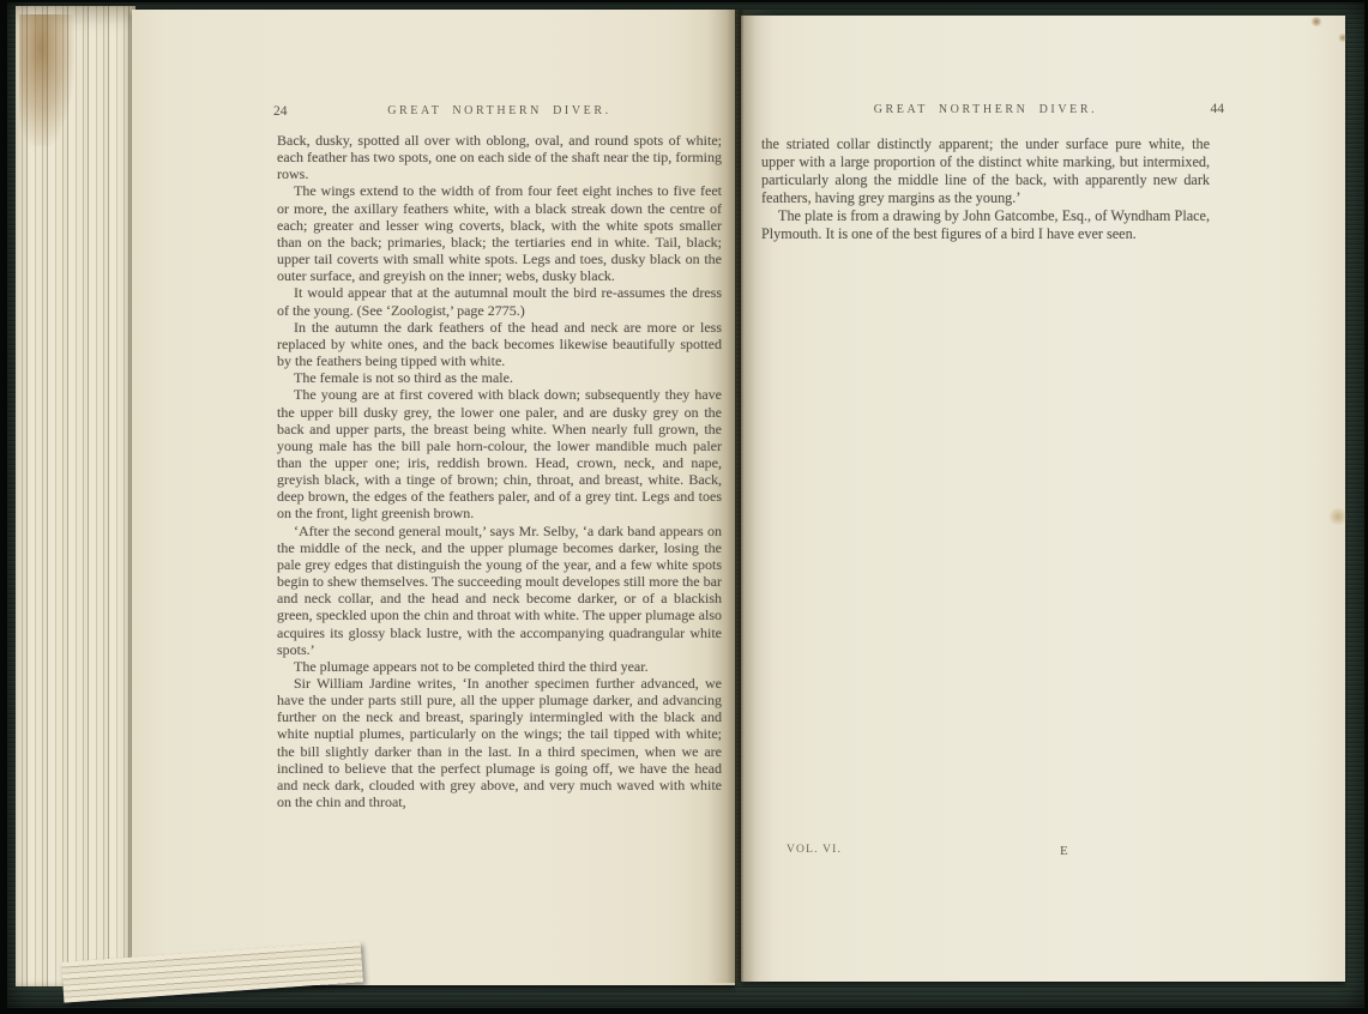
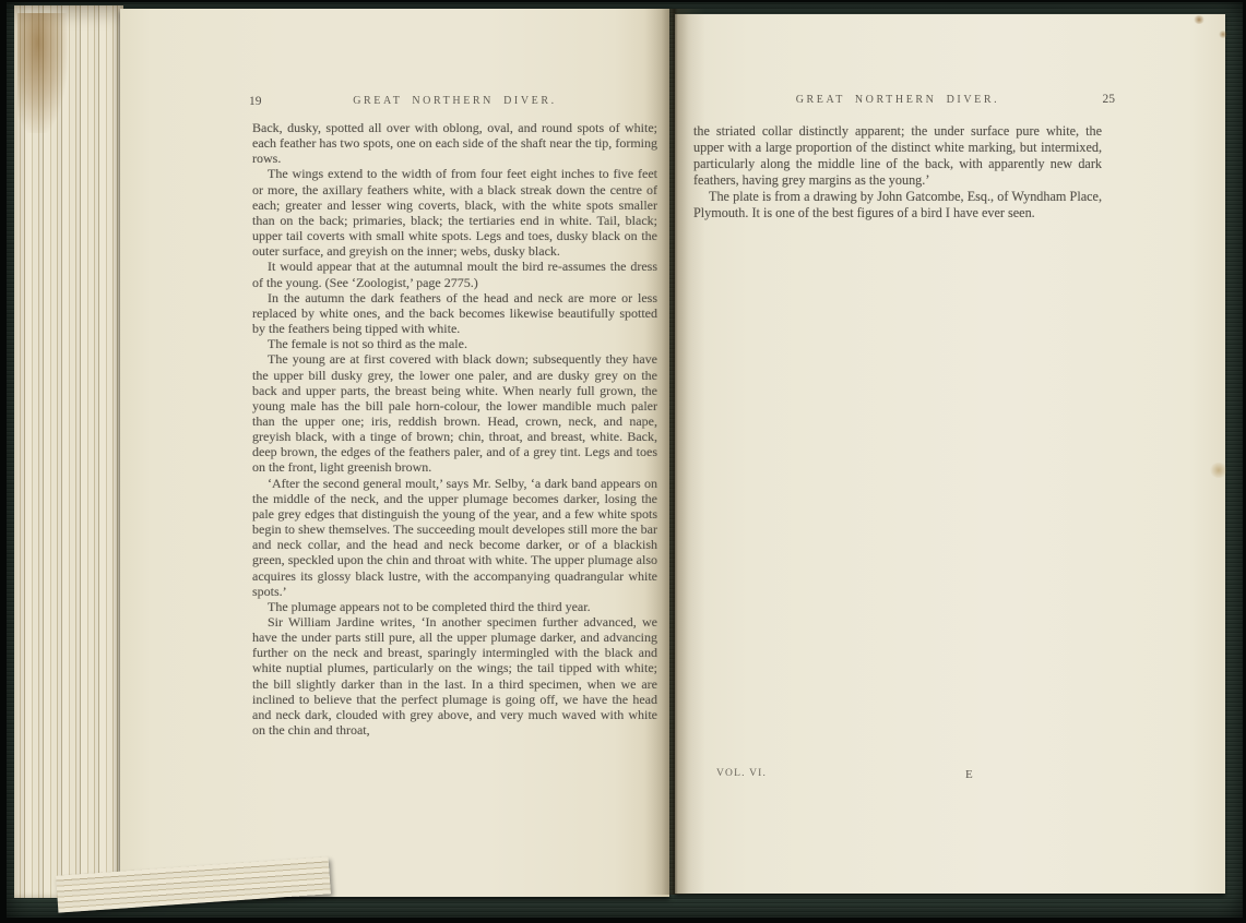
- 24
+ 19
  GREAT NORTHERN DIVER.
  Back, dusky, spotted all over with oblong, oval, and round spots of whi each feather has two spots, one on each side of the shaft near the tip, formi rows.
  The wings extend to the width of from four feet eight inches to five f or more, the axillary feathers white, with a black streak down the centre each; greater and lesser wing coverts, black, with the white spots smal than on the back; primaries, black; the tertiaries end in white. Tail, bla upper tail coverts with small white spots. Legs and toes, dusky black on t outer surface, and greyish on the inner; webs, dusky black.
  It would appear that at the autumnal moult the bird re-assumes the dr of the young. (See ‘Zoologist,’ page 2775.)
  In the autumn the dark feathers of the head and neck are more or l replaced by white ones, and the back becomes likewise beautifully spott by the feathers being tipped with white.
  The female is not so third as the male.
  The young are at first covered with black down; subsequently they ha the upper bill dusky grey, the lower one paler, and are dusky grey on t back and upper parts, the breast being white. When nearly full grown, t young male has the bill pale horn-colour, the lower mandible much pa than the upper one; iris, reddish brown. Head, crown, neck, and na greyish black, with a tinge of brown; chin, throat, and breast, white. Ba deep brown, the edges of the feathers paler, and of a grey tint. Legs and to on the front, light greenish brown.
  ‘After the second general moult,’ says Mr. Selby, ‘a dark band appears the middle of the neck, and the upper plumage becomes darker, losing t pale grey edges that distinguish the young of the year, and a few white sp begin to shew themselves. The succeeding moult developes still more the and neck collar, and the head and neck become darker, or of a black green, speckled upon the chin and throat with white. The upper plumage a acquires its glossy black lustre, with the accompanying quadrangular wh spots.’
  The plumage appears not to be completed third the third year.
  Sir William Jardine writes, ‘In another specimen further advanced, have the under parts still pure, all the upper plumage darker, and advanci further on the neck and breast, sparingly intermingled with the black a white nuptial plumes, particularly on the wings; the tail tipped with whi the bill slightly darker than in the last. In a third specimen, when we inclined to believe that the perfect plumage is going off, we have the he and neck dark, clouded with grey above, and very much waved with wh on the chin and throat,
  GREAT NORTHERN DIVER.
- 44
+ 25
  e striated collar distinctly apparent; the under surface pure white, the per with a large proportion of the distinct white marking, but intermixed, rticularly along the middle line of the back, with apparently new dark athers, having grey margins as the young.’
  The plate is from a drawing by John Gatcombe, Esq., of Wyndham Place, ymouth. It is one of the best figures of a bird I have ever seen.
  VOL. VI.
  E
